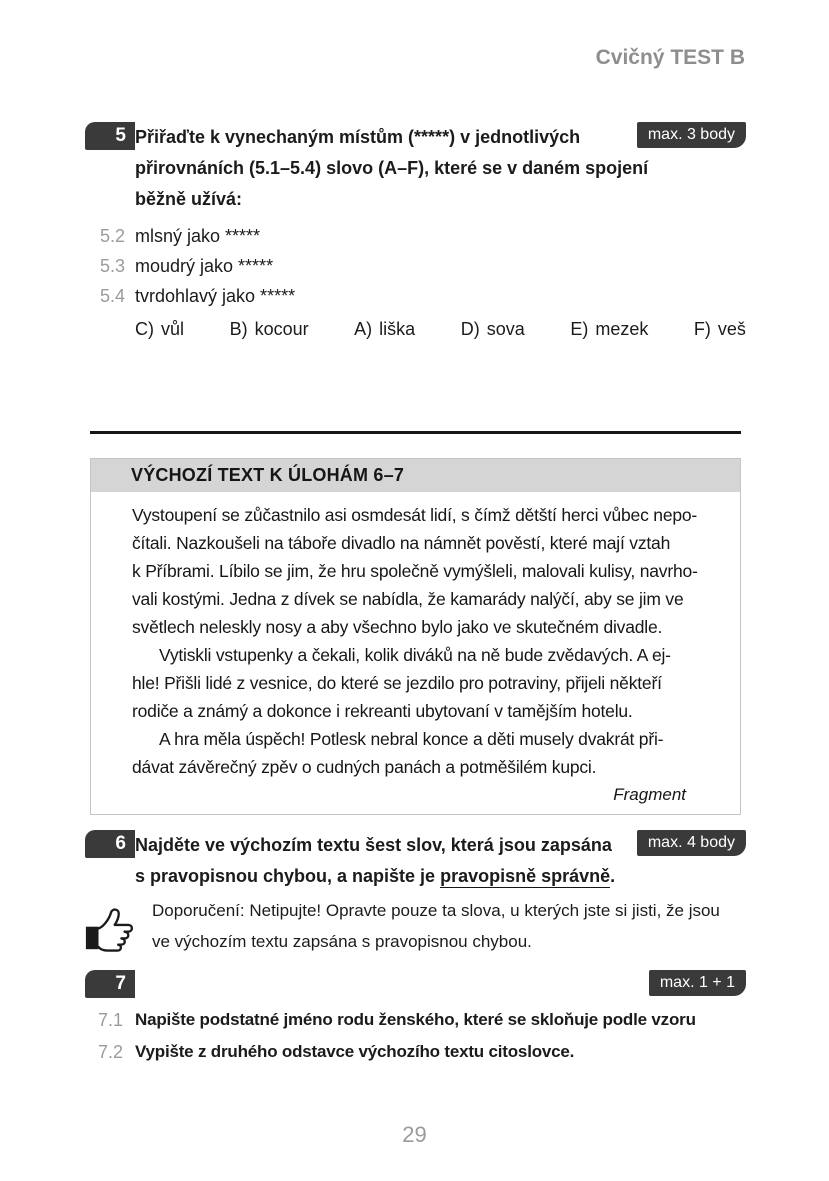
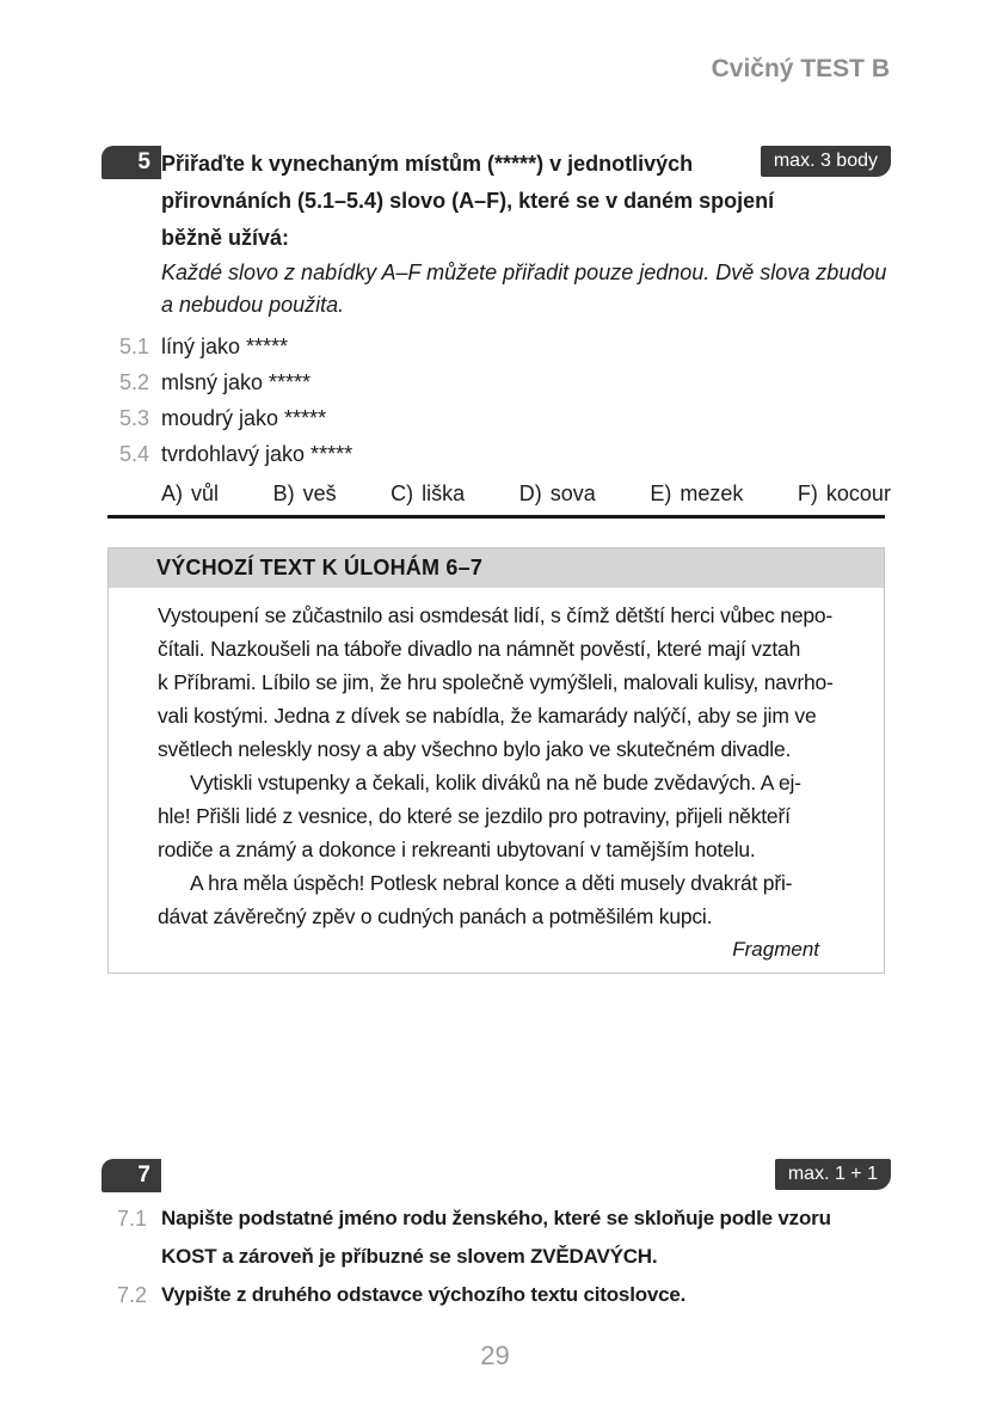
  Cvičný TEST B
  5
  max. 3 body
  Přiřaďte k vynechaným místům (*****) v jednotlivých
  přirovnáních (5.1–5.4) slovo (A–F), které se v daném spojení
  běžně užívá:
+ Každé slovo z nabídky A–F můžete přiřadit pouze jednou. Dvě slova zbudou
+ a nebudou použita.
+ 5.1
+ líný jako *****
  5.2
  mlsný jako *****
  5.3
  moudrý jako *****
  5.4
  tvrdohlavý jako *****
- C) vůl
+ A) vůl
- B) kocour
+ B) veš
- A) liška
+ C) liška
  D) sova
  E) mezek
- F) veš
+ F) kocour
  VÝCHOZÍ TEXT K ÚLOHÁM 6–7
  Vystoupení se zůčastnilo asi osmdesát lidí, s čímž dětští herci vůbec nepo-
  čítali. Nazkoušeli na táboře divadlo na námnět pověstí, které mají vztah
  k Příbrami. Líbilo se jim, že hru společně vymýšleli, malovali kulisy, navrho-
  vali kostými. Jedna z dívek se nabídla, že kamarády nalýčí, aby se jim ve
  světlech neleskly nosy a aby všechno bylo jako ve skutečném divadle.
  Vytiskli vstupenky a čekali, kolik diváků na ně bude zvědavých. A ej-
  hle! Přišli lidé z vesnice, do které se jezdilo pro potraviny, přijeli někteří
  rodiče a známý a dokonce i rekreanti ubytovaní v tamějším hotelu.
  A hra měla úspěch! Potlesk nebral konce a děti musely dvakrát při-
  dávat závěrečný zpěv o cudných panách a potměšilém kupci.
  Fragment
- 6
- max. 4 body
- Najděte ve výchozím textu šest slov, která jsou zapsána
- s pravopisnou chybou, a napište je pravopisně správně.
- Doporučení: Netipujte! Opravte pouze ta slova, u kterých jste si jisti, že jsou
- ve výchozím textu zapsána s pravopisnou chybou.
  7
  max. 1 + 1
  7.1
  Napište podstatné jméno rodu ženského, které se skloňuje podle vzoru
+ KOST a zároveň je příbuzné se slovem ZVĚDAVÝCH.
  7.2
  Vypište z druhého odstavce výchozího textu citoslovce.
  29
